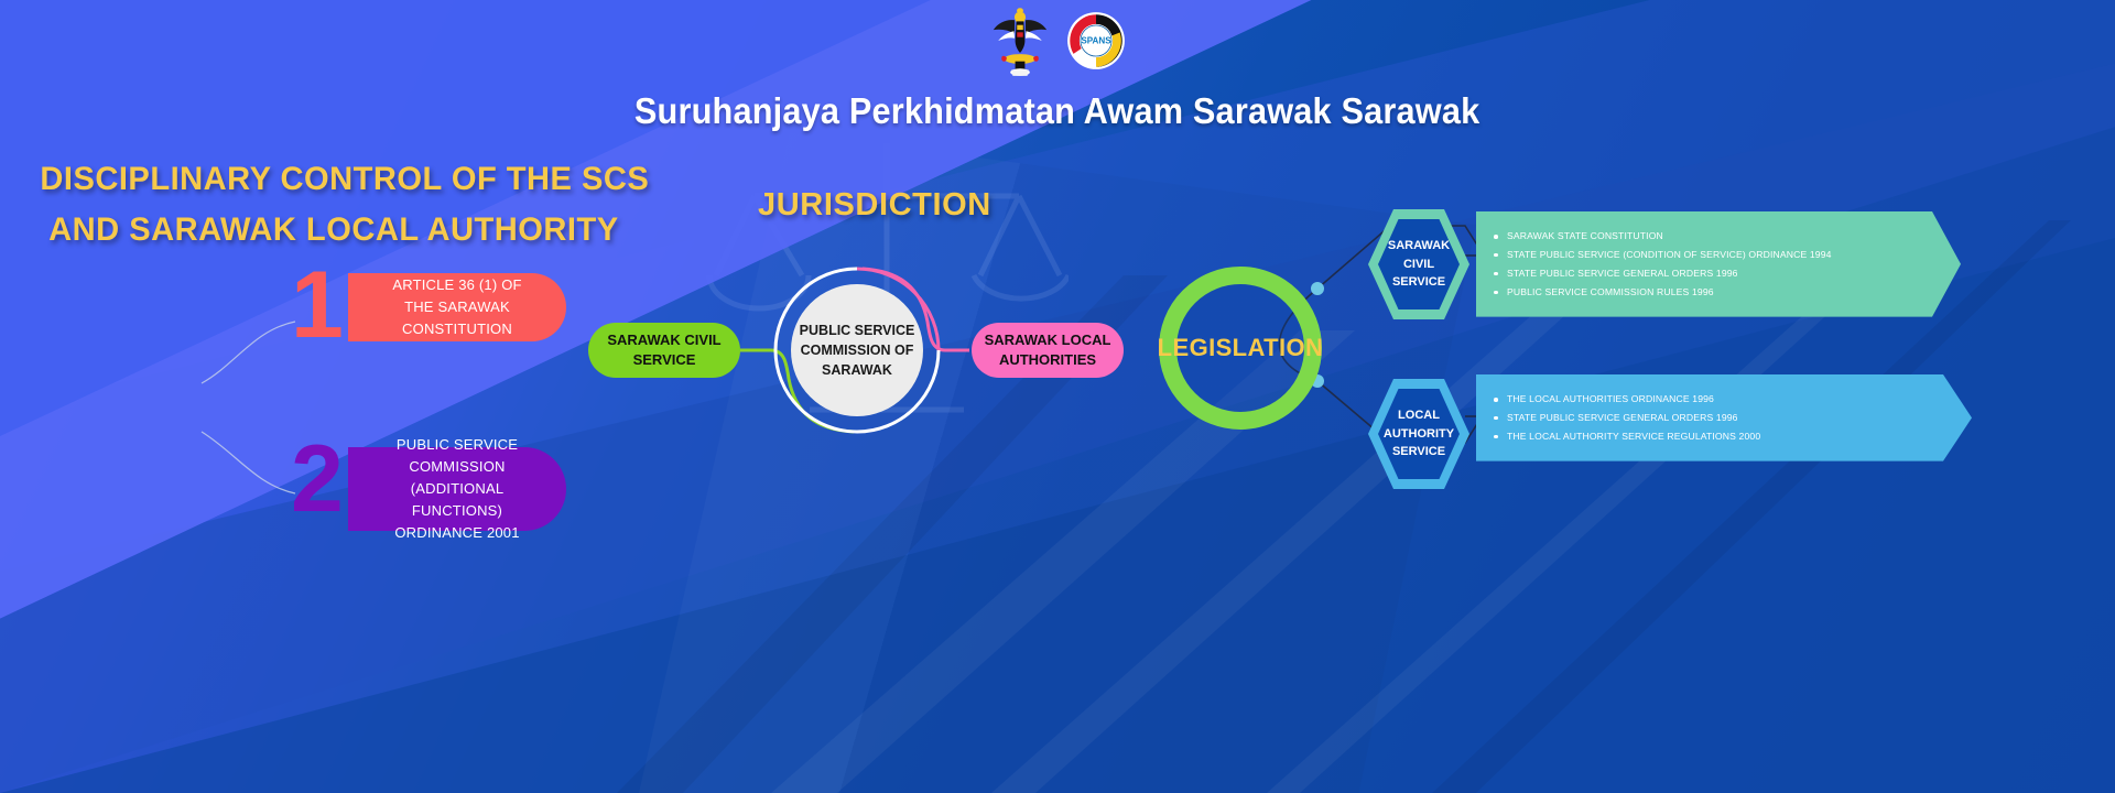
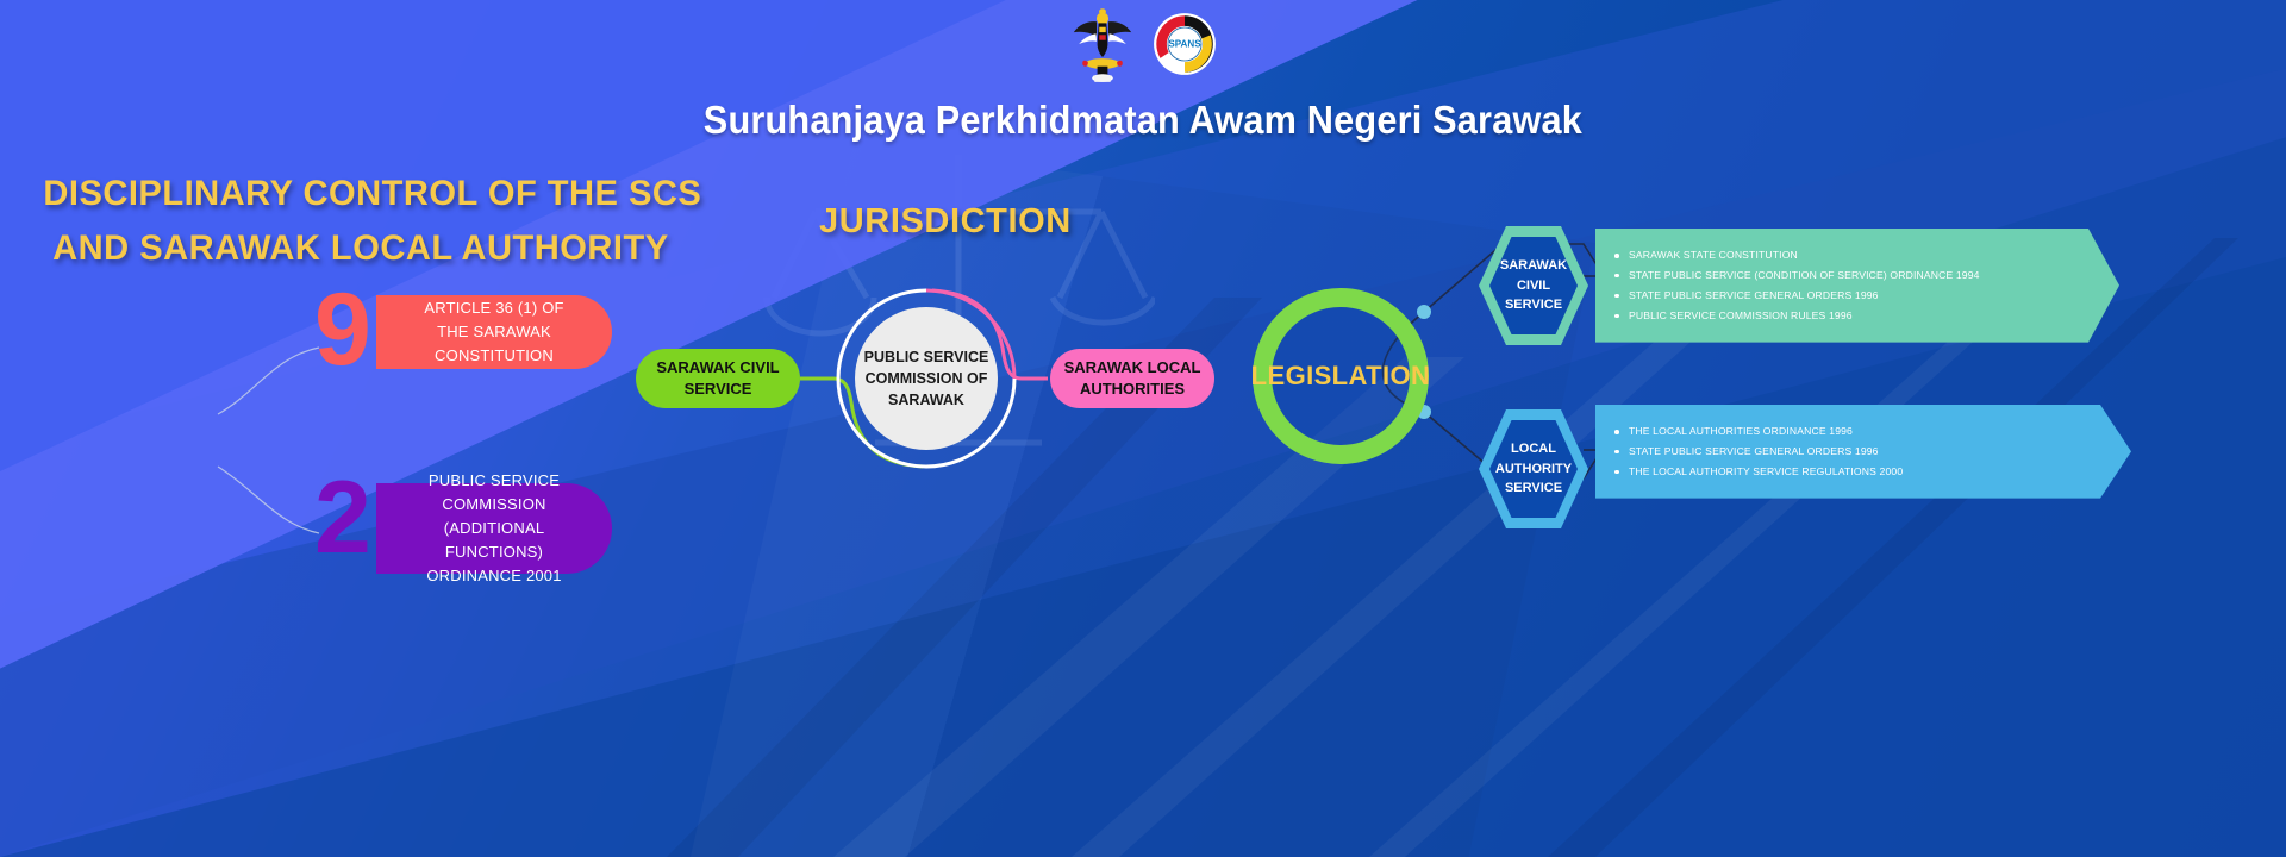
  SPANS
- Suruhanjaya Perkhidmatan Awam Sarawak Sarawak
+ Suruhanjaya Perkhidmatan Awam Negeri Sarawak
  DISCIPLINARY CONTROL OF THE SCS
  AND SARAWAK LOCAL AUTHORITY
  JURISDICTION
- 1
+ 9
  ARTICLE 36 (1) OF THE SARAWAK CONSTITUTION
  2
  PUBLIC SERVICE COMMISSION (ADDITIONAL FUNCTIONS) ORDINANCE 2001
  SARAWAK CIVIL SERVICE
  PUBLIC SERVICE COMMISSION OF SARAWAK
  SARAWAK LOCAL AUTHORITIES
  LEGISLATION
  SARAWAK
  CIVIL
  SERVICE
  LOCAL
  AUTHORITY
  SERVICE
  SARAWAK STATE CONSTITUTION
  STATE PUBLIC SERVICE (CONDITION OF SERVICE) ORDINANCE 1994
  STATE PUBLIC SERVICE GENERAL ORDERS 1996
  PUBLIC SERVICE COMMISSION RULES 1996
  THE LOCAL AUTHORITIES ORDINANCE 1996
  STATE PUBLIC SERVICE GENERAL ORDERS 1996
  THE LOCAL AUTHORITY SERVICE REGULATIONS 2000
